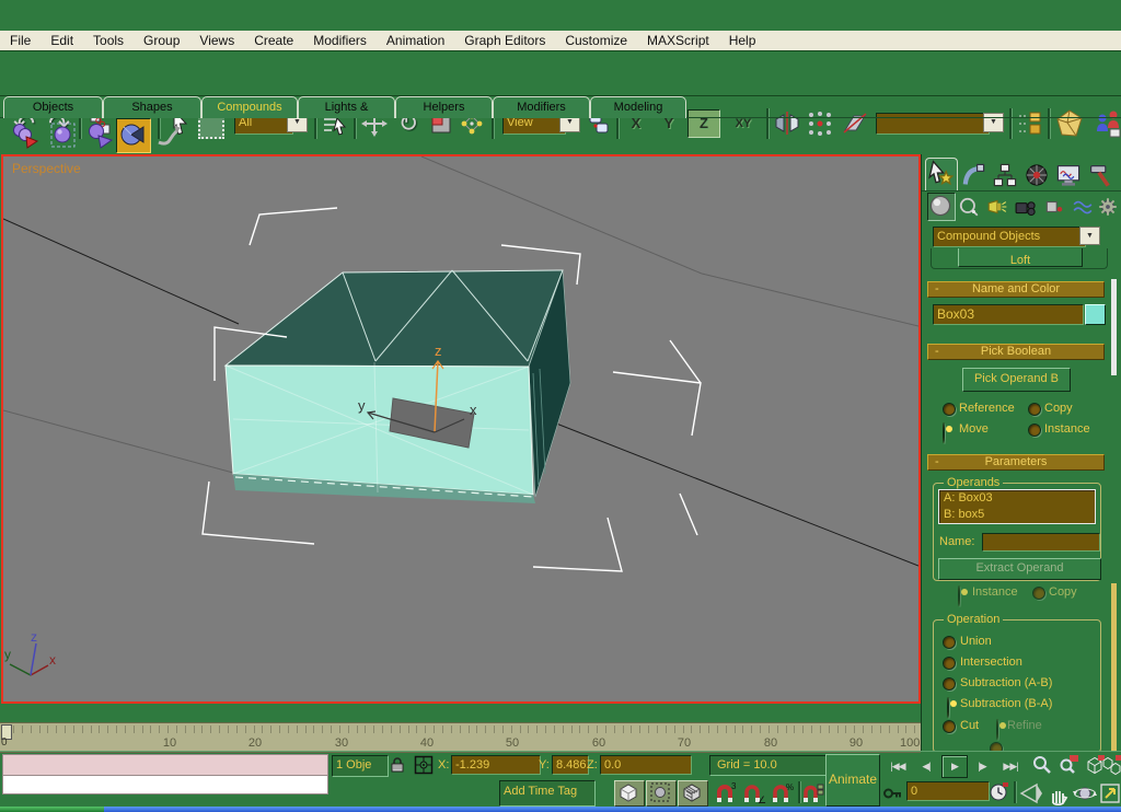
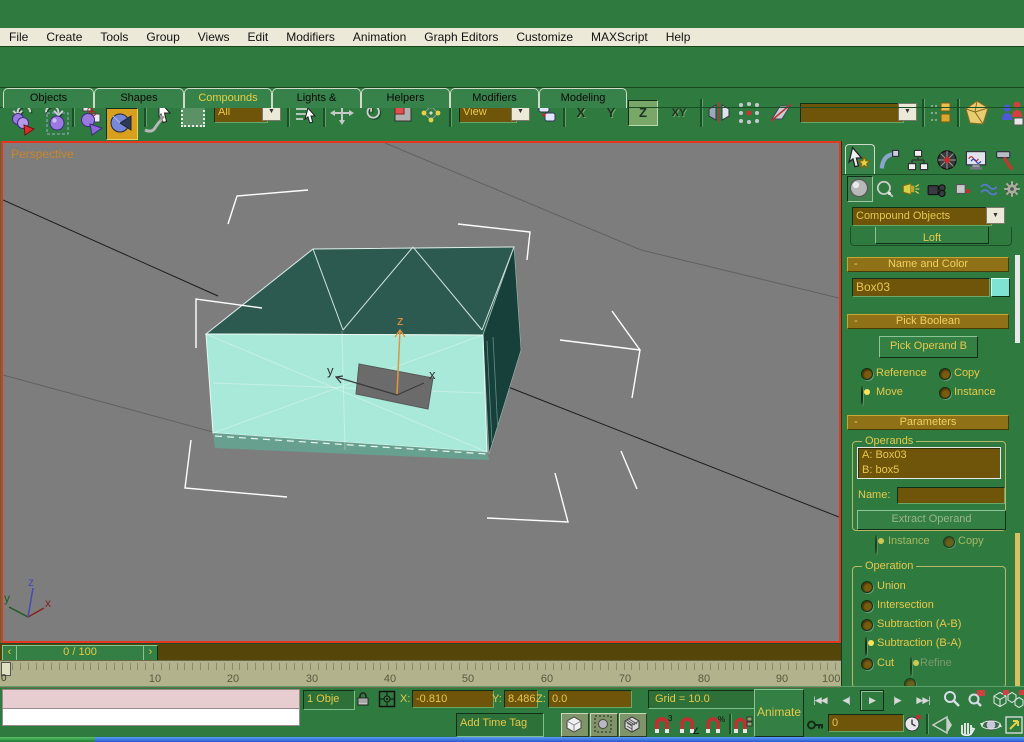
  File
- Edit
+ Create
  Tools
  Group
  Views
- Create
+ Edit
  Modifiers
  Animation
  Graph Editors
  Customize
  MAXScript
  Help
  ↶
  All
  ↻
  View
  X
  Y
  Z
  XY
  Objects
  Shapes
  Compounds
  Helpers
  Modifiers
  Modeling
  z
  y
  x
  x
  y
  z
  Perspective
+ ‹
+ 0 / 100
+ ›
  0
  10
  20
  30
  40
  50
  60
  70
  80
  90
  100
  Compound Objects
  Loft
  -
  Name and Color
  Box03
  -
  Pick Boolean
  Pick Operand B
  Reference
  Copy
  Move
  Instance
  -
  Parameters
  Operands
  A: Box03
  B: box5
  Name:
  Extract Operand
  Instance
  Copy
  Operation
  Union
  Intersection
  Subtraction (A-B)
  Subtraction (B-A)
  Cut
  Refine
  1 Obje
  X:
- -1.239
+ -0.810
  Y:
  8.486
  Z:
  0.0
  Grid = 10.0
  Animate
  |◀◀
  ◀|
  ▶
  |▶
  ▶▶|
  Add Time Tag
  3
  ∠
  %
  0
